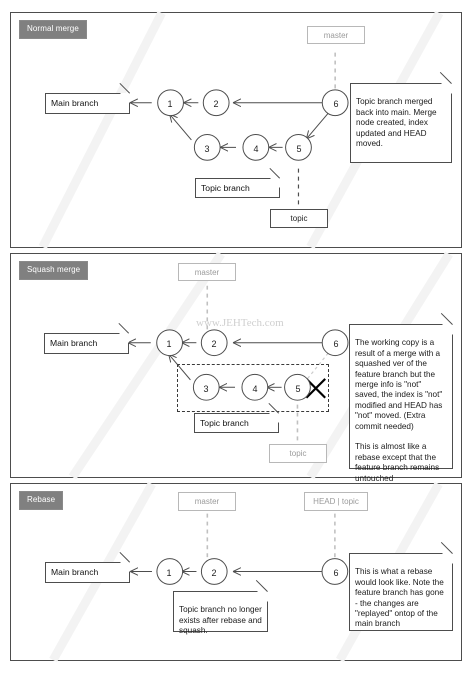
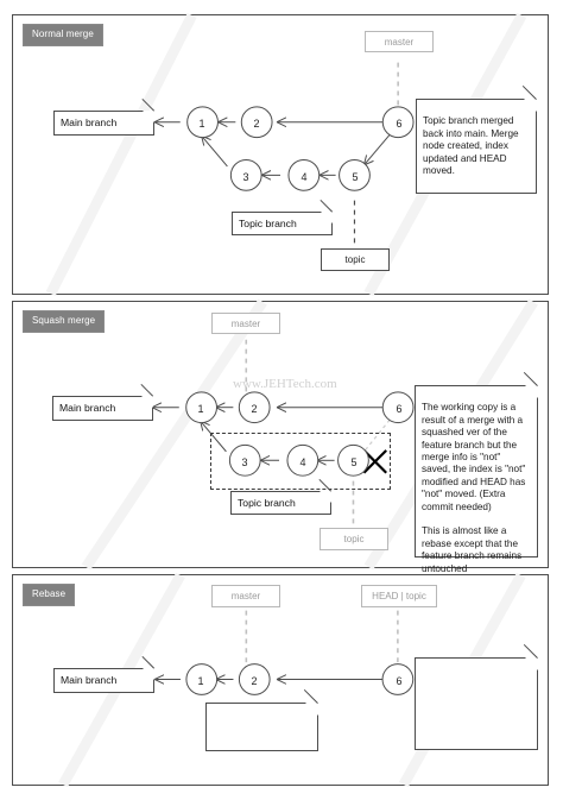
  Normal merge
  master
  topic
  Main branch
  Topic branch
  Topic branch merged back into main. Merge node created, index updated and HEAD moved.
  1
  2
  3
  4
  5
  6
  Squash merge
  www.JEHTech.com
  master
  topic
  Main branch
  Topic branch
  The working copy is a result of a merge with a squashed ver of the feature branch but the merge info is "not" saved, the index is "not" modified and HEAD has "not" moved. (Extra commit needed)
  This is almost like a rebase except that the feature branch remains untouched
  1
  2
  3
  4
  5
  6
  Rebase
  master
  HEAD | topic
  Main branch
- Topic branch no longer exists after rebase and squash.
- This is what a rebase would look like. Note the feature branch has gone - the changes are "replayed" ontop of the main branch
  1
  2
  6
